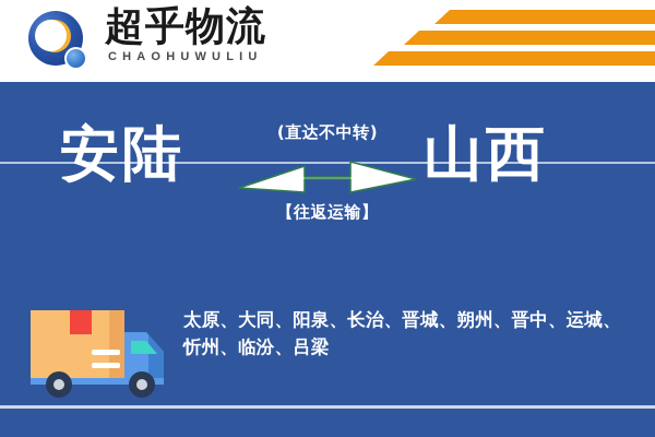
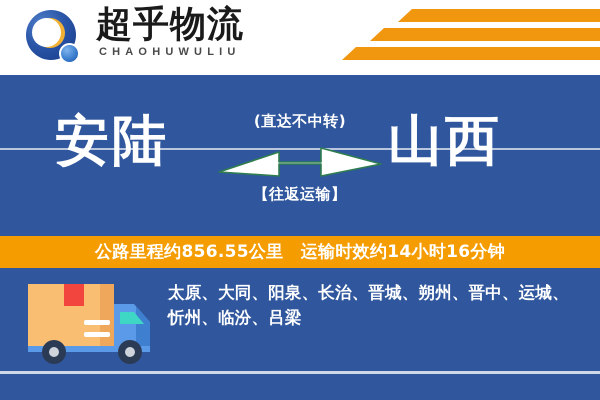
  超乎物流
  CHAOHUWULIU
  安陆
  (直达不中转)
  【往返运输】
  山西
+ 公路里程约856.55公里 运输时效约14小时16分钟
  太原、大同、阳泉、长治、晋城、朔州、晋中、运城、忻州、临汾、吕梁
